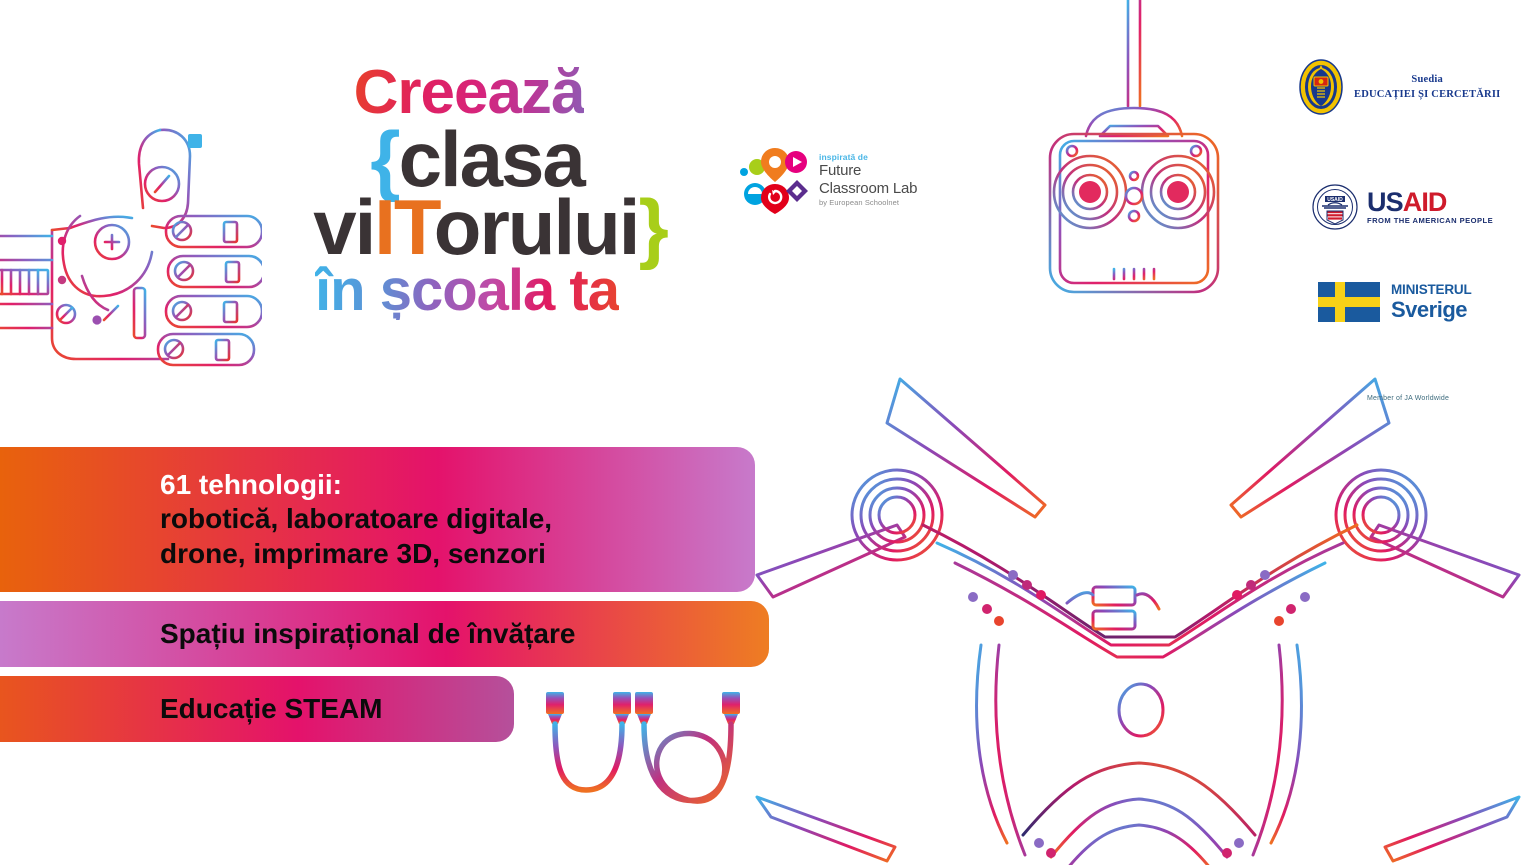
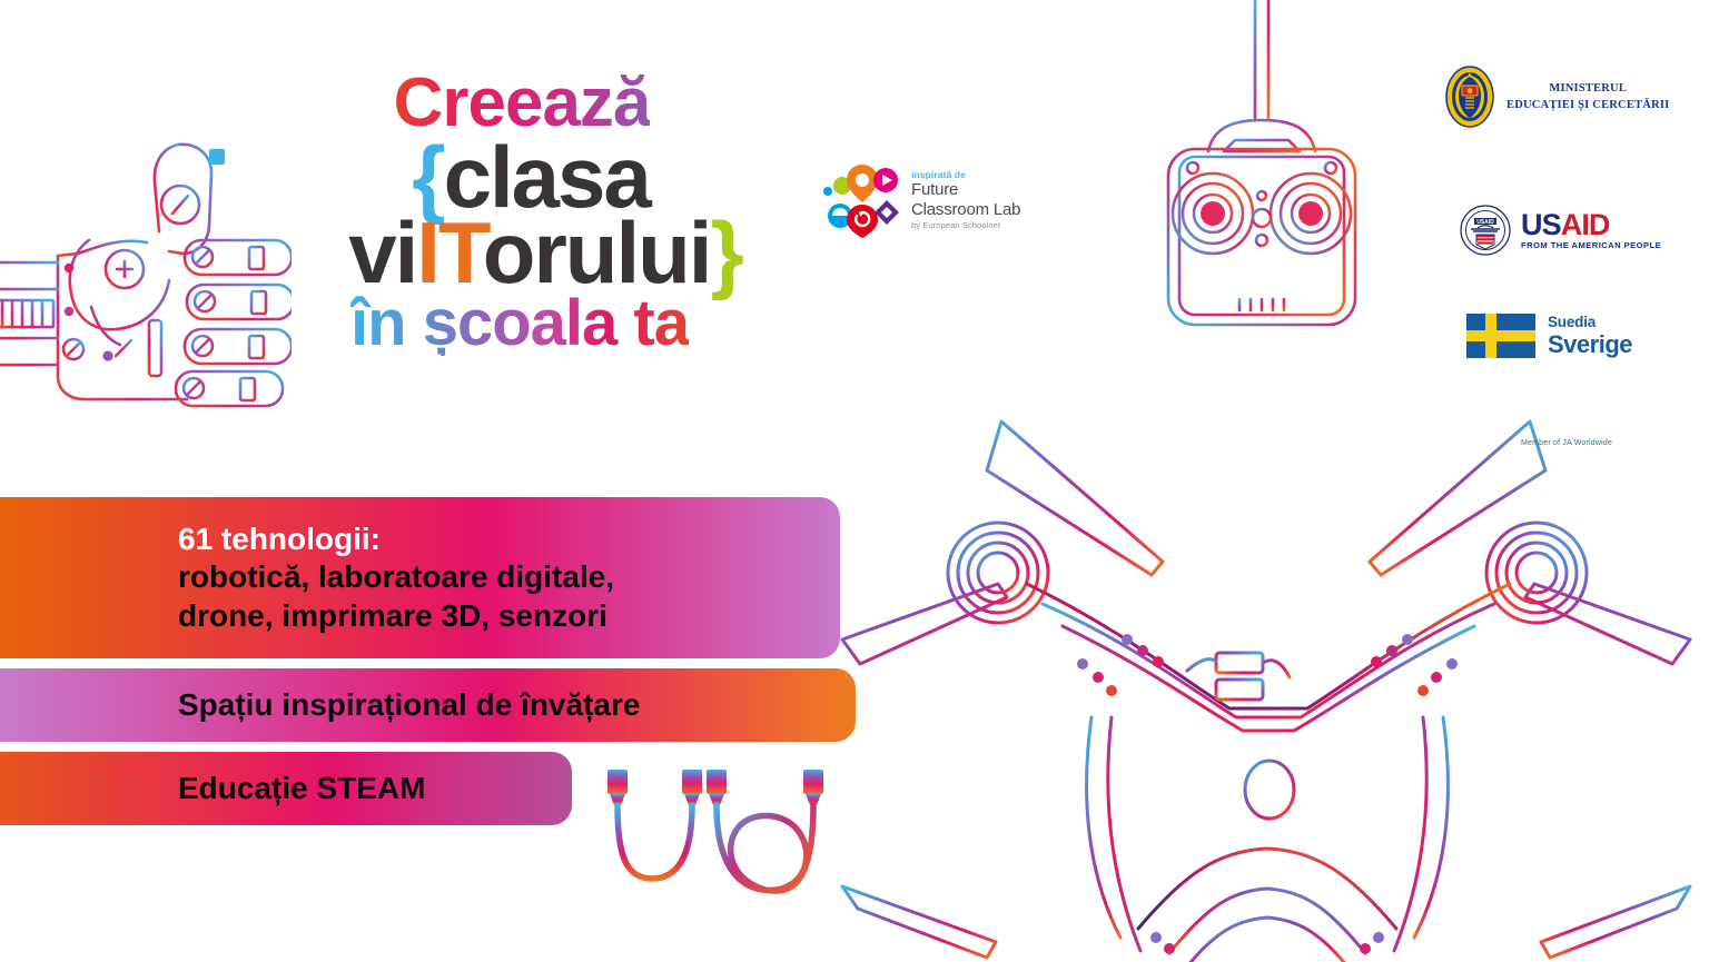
  Creează
  {clasa
  viITorului}
  în școala ta
  inspirată de
  Future
  Classroom Lab
  by European Schoolnet
- Suedia
+ MINISTERUL
  EDUCAȚIEI ȘI CERCETĂRII
  USAID
  FROM THE AMERICAN PEOPLE
- MINISTERUL
+ Suedia
  Sverige
  61 tehnologii:
  robotică, laboratoare digitale,
  drone, imprimare 3D, senzori
  Spațiu inspirațional de învățare
  Educație STEAM
